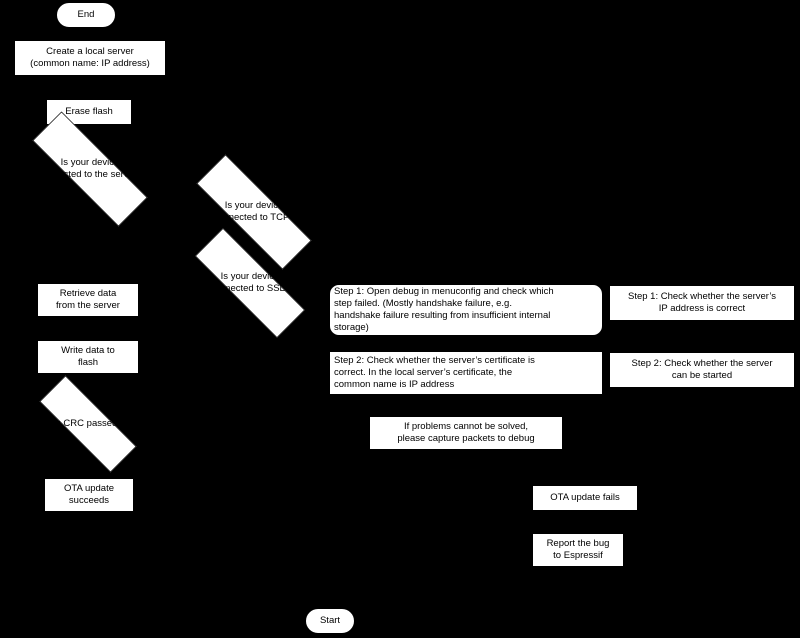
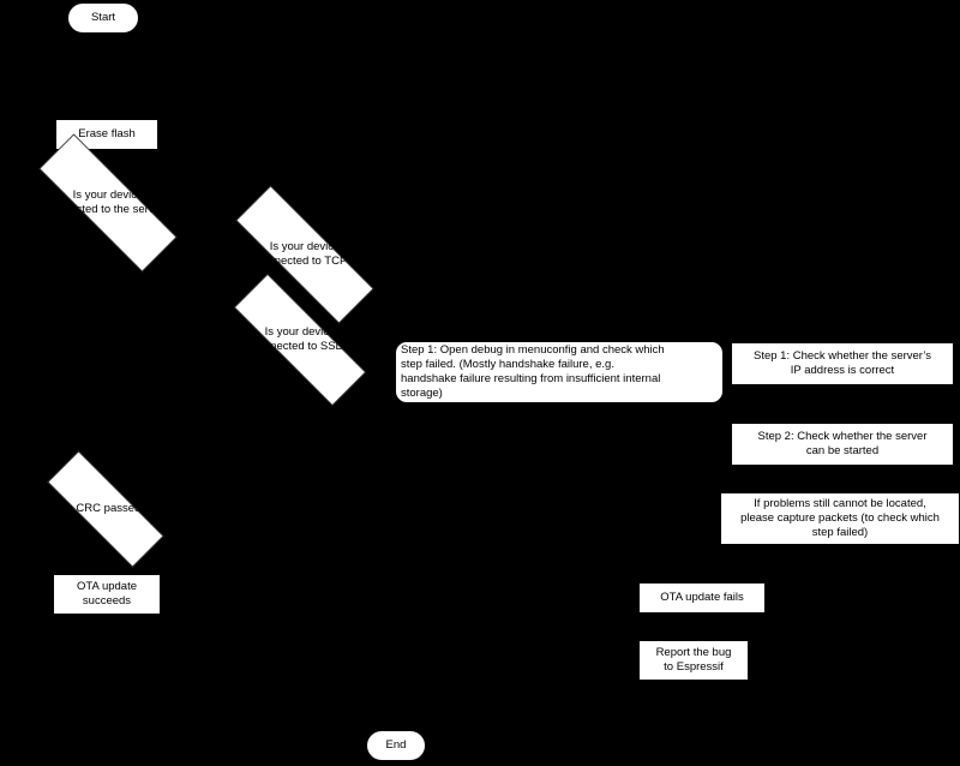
- End
+ Start
- Create a local server
- (common name: IP address)
  Erase flash
  Is your device
  connected to the server?
  Is your device
  connected to TCP?
  Is your device
  connected to SSL?
- Retrieve data
- from the server
- Write data to
- flash
  Is CRC passed?
  OTA update
  succeeds
  Step 1: Open debug in menuconfig and check which
  step failed. (Mostly handshake failure, e.g.
  handshake failure resulting from insufficient internal
  storage)
- Step 2: Check whether the server’s certificate is
- correct. In the local server’s certificate, the
- common name is IP address
- If problems cannot be solved,
- please capture packets to debug
  Step 1: Check whether the server’s
  IP address is correct
  Step 2: Check whether the server
  can be started
+ If problems still cannot be located,
+ please capture packets (to check which
+ step failed)
  OTA update fails
  Report the bug
  to Espressif
- Start
+ End
